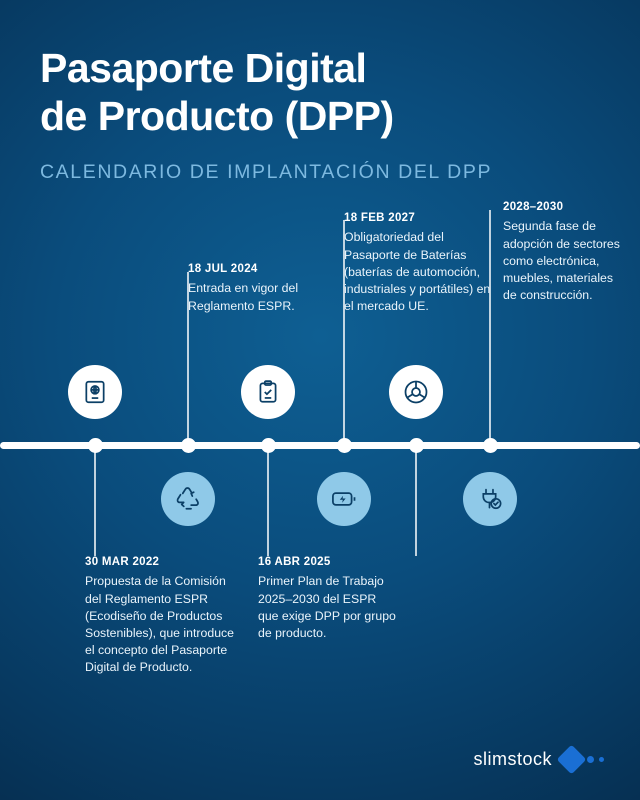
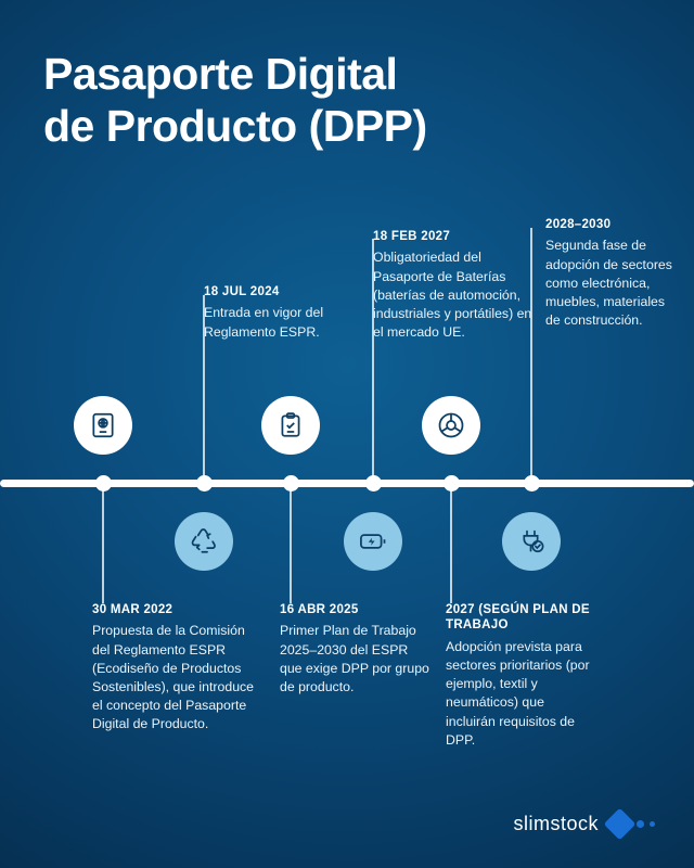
  Pasaporte Digital
  de Producto (DPP)
- CALENDARIO DE IMPLANTACIÓN DEL DPP
  18 JUL 2024
  Entrada en vigor del Reglamento ESPR.
  18 FEB 2027
  Obligatoriedad del Pasaporte de Baterías (baterías de automoción, industriales y portátiles) en el mercado UE.
  2028–2030
  Segunda fase de adopción de sectores como electrónica, muebles, materiales de construcción.
  30 MAR 2022
  Propuesta de la Comisión del Reglamento ESPR (Ecodiseño de Productos Sostenibles), que introduce el concepto del Pasaporte Digital de Producto.
  16 ABR 2025
  Primer Plan de Trabajo 2025–2030 del ESPR que exige DPP por grupo de producto.
+ 2027 (SEGÚN PLAN DE TRABAJO
+ Adopción prevista para sectores prioritarios (por ejemplo, textil y neumáticos) que incluirán requisitos de DPP.
  slimstock
